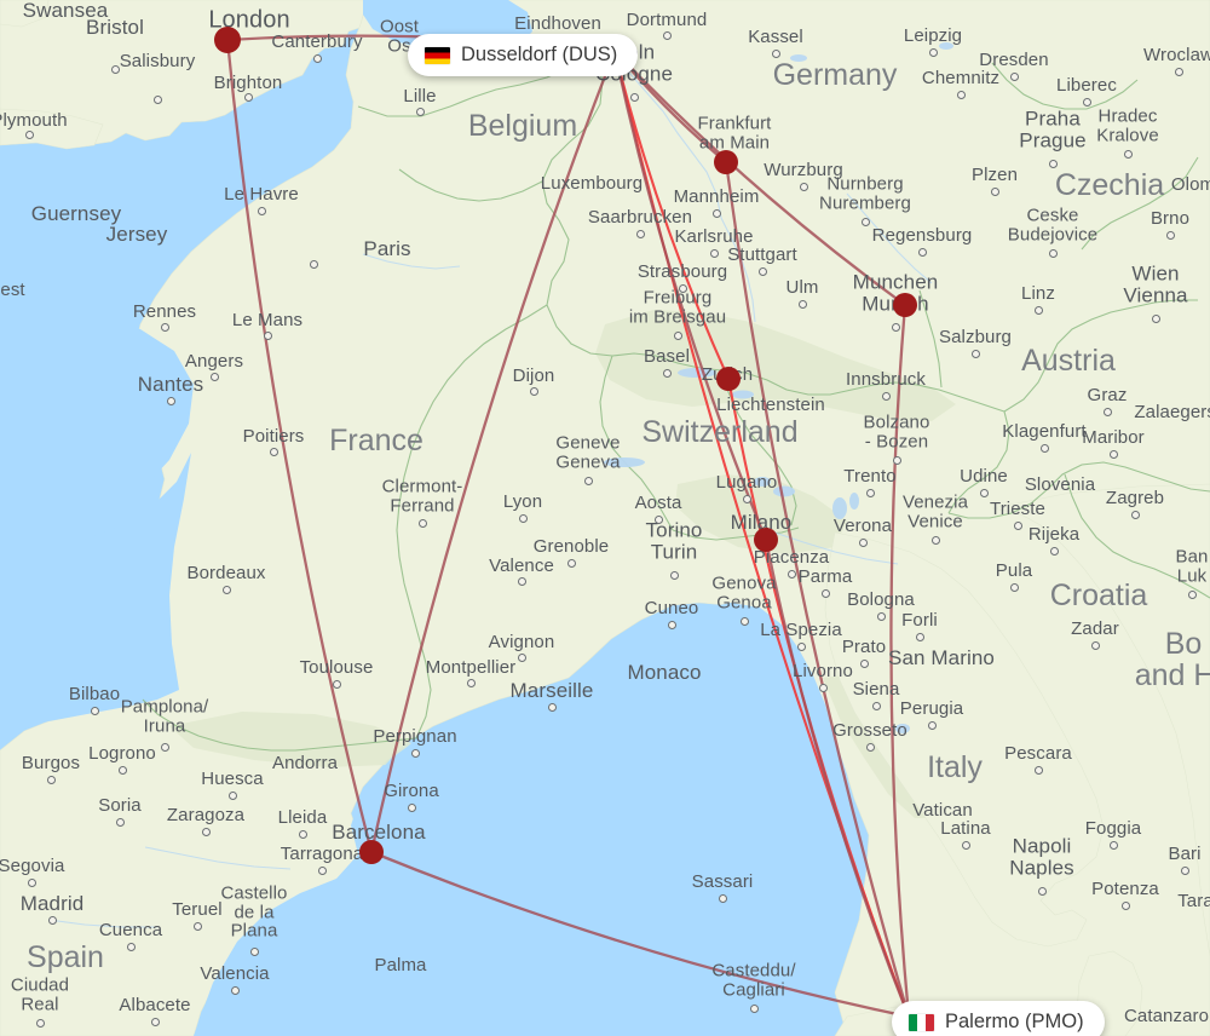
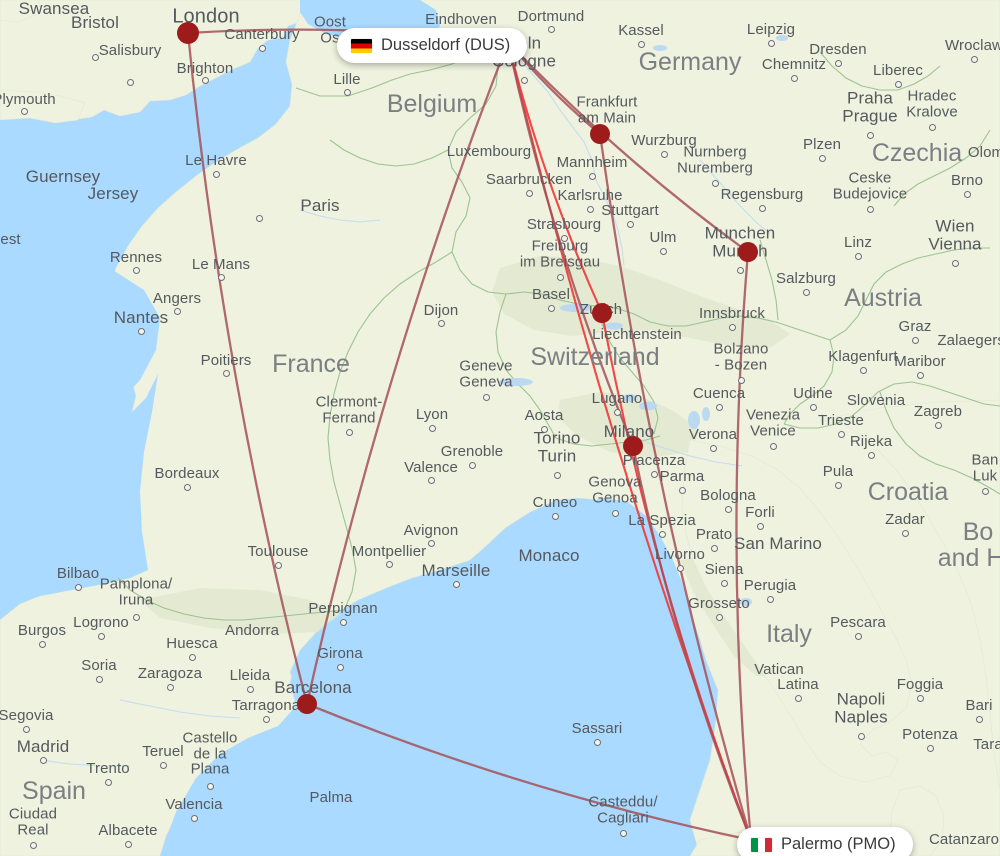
  Swansea
  Bristol
  Salisbury
  lymouth
  Brighton
  London
  Canterbury
  Le Havre
  Guernsey
  Jersey
  Rennes
  Le Mans
  Angers
  Nantes
  Poitiers
  Paris
  Dijon
  Clermont-
  Ferrand
  Lyon
  Grenoble
  Valence
  Avignon
  Montpellier
  Toulouse
  Marseille
  Monaco
  Bordeaux
  Bilbao
  Pamplona/
  Iruna
  Burgos
  Logrono
  Huesca
  Lleida
  Zaragoza
  Soria
  Girona
  Barcelona
  Tarragona
  Andorra
  Perpignan
  Segovia
  Madrid
- Cuenca
+ Trento
  Teruel
  Castello
  de la
  Plana
  Valencia
  Albacete
  Ciudad
  Real
  Palma
  Lille
  Eindhoven
  Oost
  Os
  Dortmund
  Kassel
  Leipzig
  Dresden
  Chemnitz
  Liberec
  Wroclaw
  Hradec
  Kralove
  Praha
  Prague
  Plzen
  Olom
  Frankfurt
  am Main
  Wurzburg
  Nurnberg
  Nuremberg
  Regensburg
  Mannheim
  Saarbrucken
  Luxembourg
  Karlsruhe
  Stuttgart
  Strasbourg
  Ulm
  Freiburg
  im Breisgau
  Munchen
  Salzburg
  Innsbruck
  Basel
  Liechtenstein
  Lugano
  Geneve
  Geneva
  Aosta
  Torino
  Turin
  Milano
  Piacenza
  Parma
  Verona
  Bolzano
  - Bozen
- Trento
+ Cuenca
  Udine
  Venezia
  Venice
  Trieste
  Rijeka
  Zagreb
  Slovenia
  Pula
  Zadar
  Ban
  Luk
  Bologna
  Forli
  Genova
  Genoa
  La Spezia
  Cuneo
  San Marino
  Prato
  Livorno
  Siena
  Perugia
  Grosseto
  Pescara
  Vatican
  Latina
  Foggia
  Napoli
  Naples
  Bari
  Potenza
  Tara
  Sassari
  Casteddu/
  Cagliari
  Catanzaro
  Graz
  Klagenfurt
  Maribor
  Zalaeger
  Wien
  Vienna
  Linz
  Brno
  Ceske
  Budejovice
  est
  Germany
  Belgium
  France
  Switzerland
  Spain
  Italy
  Austria
  Czechia
  Croatia
  Bo
  and H
  Dusseldorf (DUS)
  Palermo (PMO)
